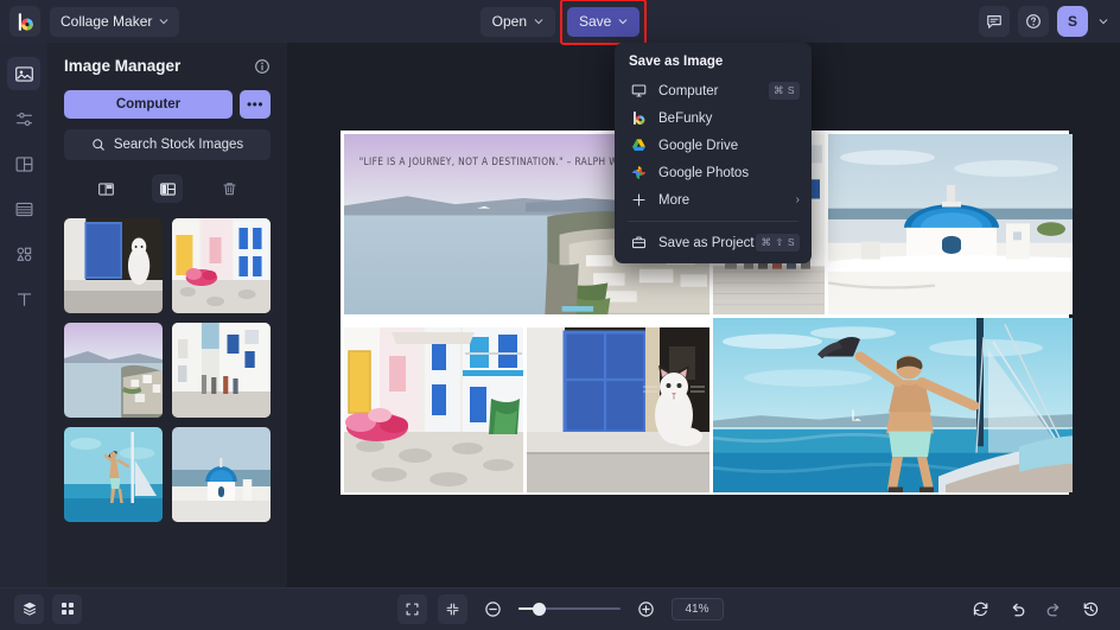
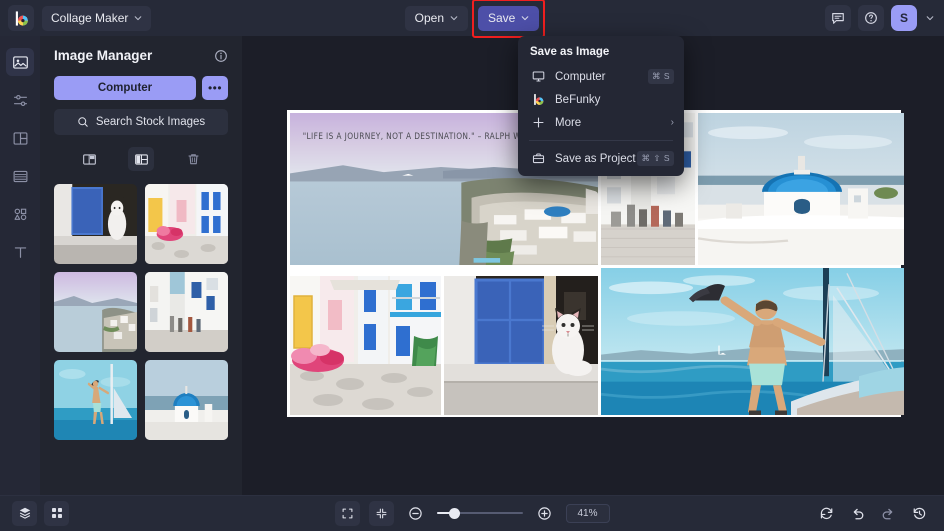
  Collage Maker
  Open
  Save
  S
  Save as Image
  Computer
  ⌘ S
  BeFunky
- Google Drive
- Google Photos
  More
  ›
  Save as Project
  ⌘ ⇧ S
  Image Manager
  Computer
  •••
  Search Stock Images
  "LIFE IS A JOURNEY, NOT A DESTINATION." – RALPH W
  41%
